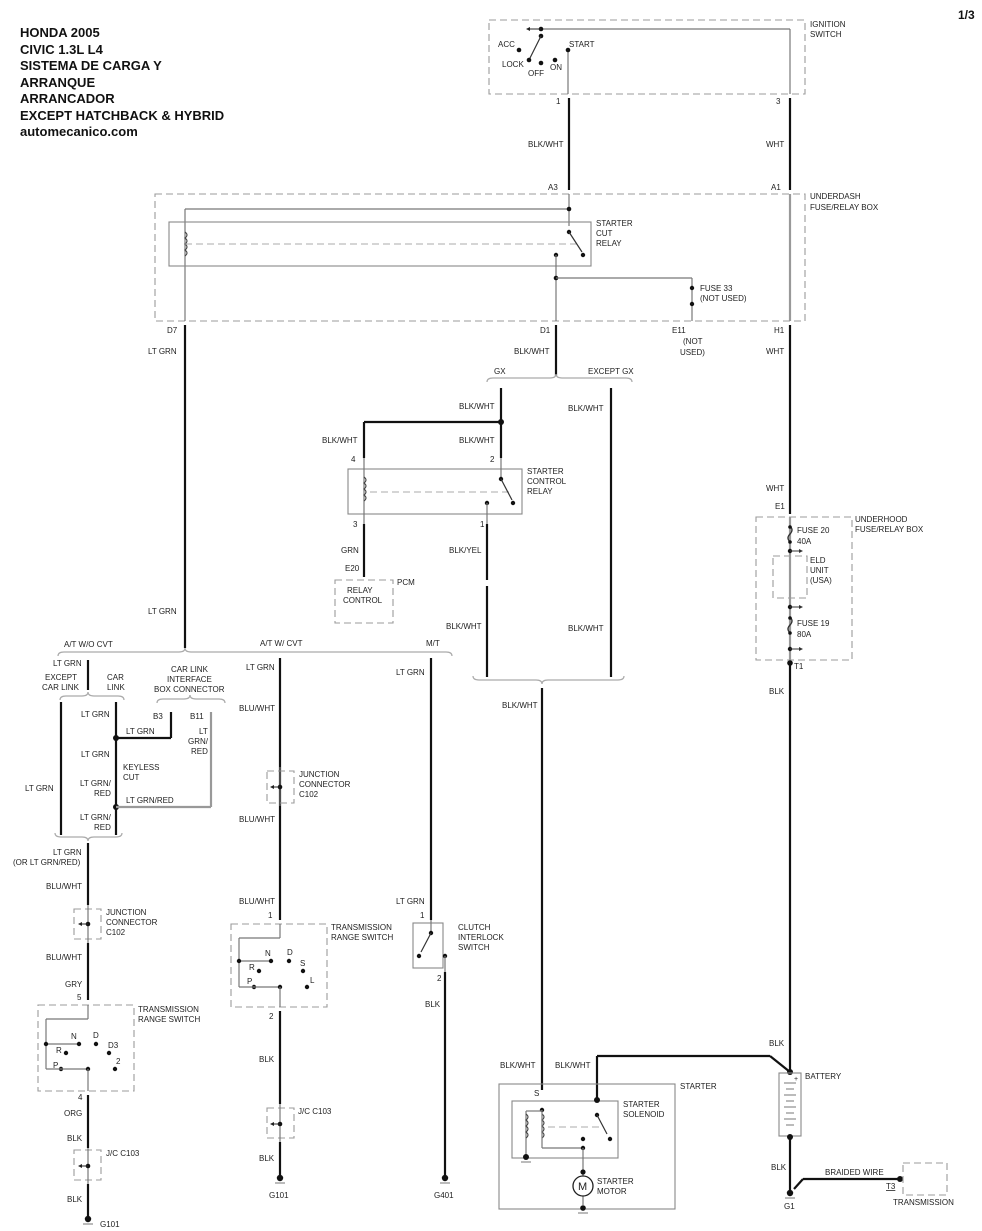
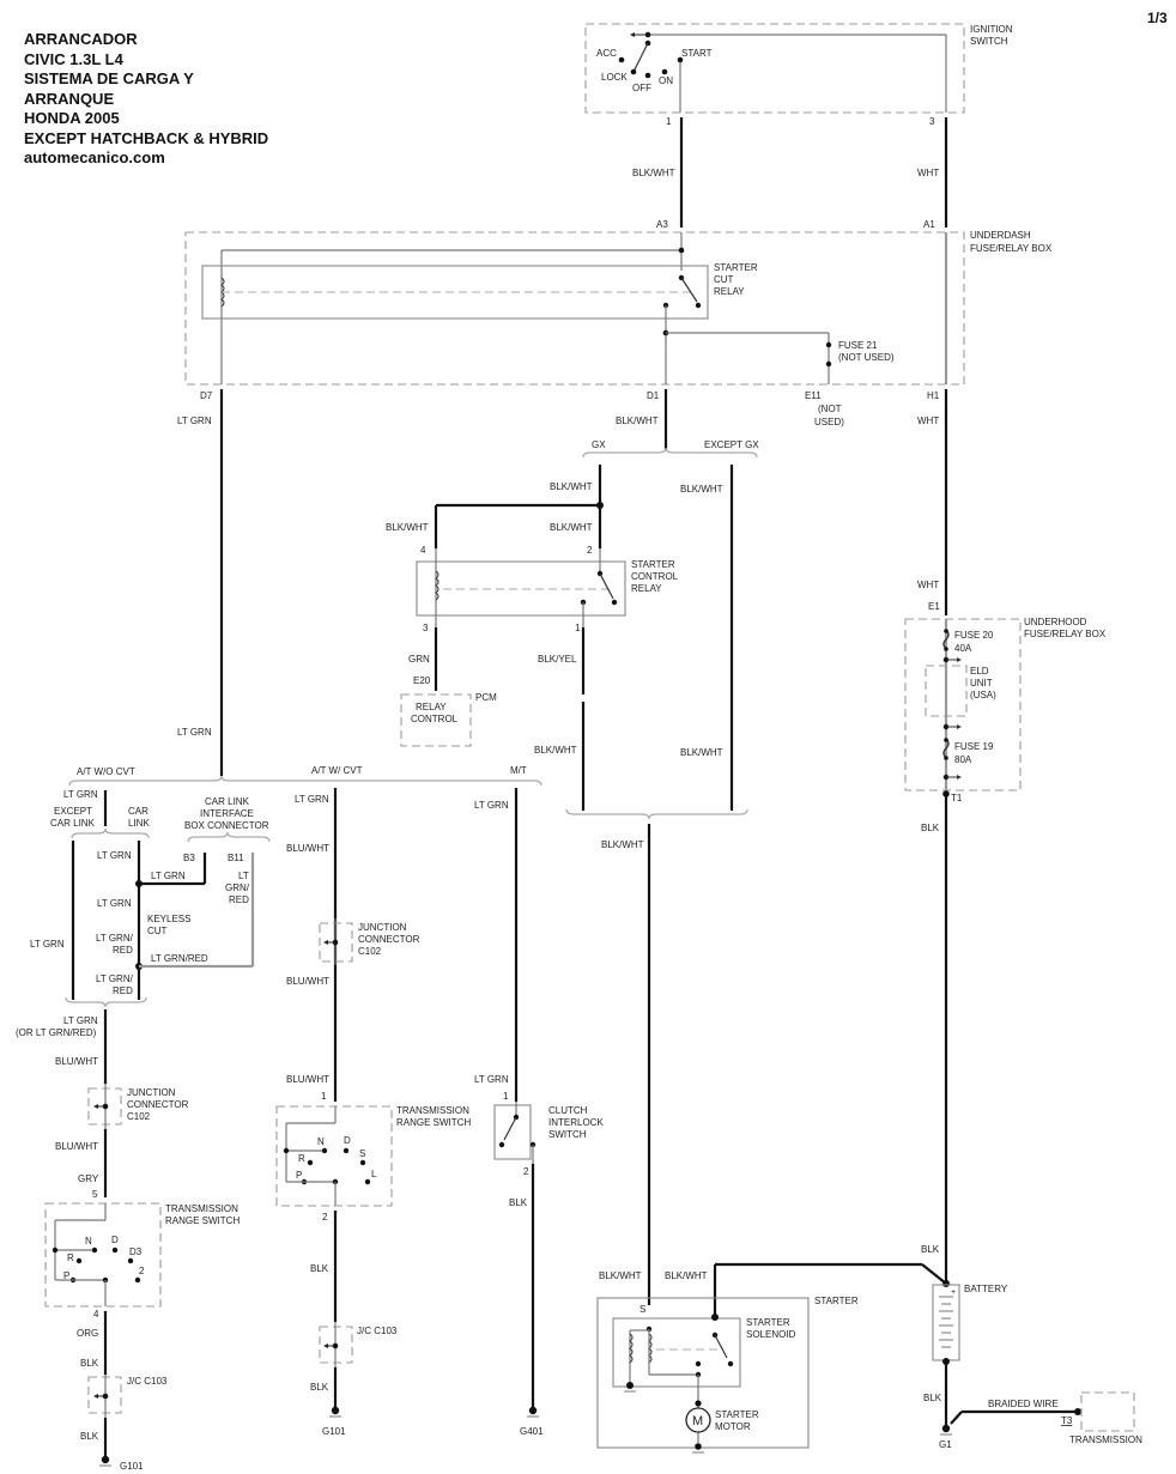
  1/3
- HONDA 2005
+ ARRANCADOR
  CIVIC 1.3L L4
  SISTEMA DE CARGA Y
  ARRANQUE
- ARRANCADOR
+ HONDA 2005
  EXCEPT HATCHBACK & HYBRID
  automecanico.com
  ACC
  LOCK
  OFF
  ON
  START
  IGNITION
  SWITCH
  1
  3
  BLK/WHT
  WHT
  A3
  A1
  UNDERDASH
  FUSE/RELAY BOX
  STARTER
  CUT
  RELAY
- FUSE 33
+ FUSE 21
  (NOT USED)
  D7
  D1
  E11
  (NOT
  USED)
  H1
  LT GRN
  LT GRN
  BLK/WHT
  GX
  EXCEPT GX
  WHT
  WHT
  BLK/WHT
  BLK/WHT
  BLK/WHT
  BLK/WHT
  BLK/WHT
  4
  2
  3
  1
  STARTER
  CONTROL
  RELAY
  GRN
  E20
  RELAY
  CONTROL
  PCM
  BLK/YEL
  BLK/WHT
  BLK/WHT
  E1
  UNDERHOOD
  FUSE/RELAY BOX
  FUSE 20
  40A
  ELD
  UNIT
  (USA)
  FUSE 19
  80A
  T1
  BLK
  BLK
  A/T W/O CVT
  A/T W/ CVT
  M/T
  LT GRN
  EXCEPT
  CAR LINK
  CAR
  LINK
  LT GRN
  LT GRN
  LT GRN
  LT GRN
  KEYLESS
  CUT
  LT GRN/
  RED
  LT GRN/RED
  LT GRN/
  RED
  CAR LINK
  INTERFACE
  BOX CONNECTOR
  B3
  B11
  LT
  GRN/
  RED
  LT GRN
  (OR LT GRN/RED)
  BLU/WHT
  JUNCTION
  CONNECTOR
  C102
  BLU/WHT
  GRY
  5
  TRANSMISSION
  RANGE SWITCH
  N
  D
  R
  D3
  P
  2
  4
  ORG
  BLK
  J/C C103
  BLK
  G101
  LT GRN
  BLU/WHT
  JUNCTION
  CONNECTOR
  C102
  BLU/WHT
  BLU/WHT
  1
  TRANSMISSION
  RANGE SWITCH
  N
  D
  R
  S
  P
  L
  2
  BLK
  J/C C103
  BLK
  G101
  LT GRN
  LT GRN
  1
  CLUTCH
  INTERLOCK
  SWITCH
  2
  BLK
  G401
  BLK/WHT
  BLK/WHT
  STARTER
  S
  STARTER
  SOLENOID
  M
  STARTER
  MOTOR
  BATTERY
  BLK
  G1
  BRAIDED WIRE
  T3
  TRANSMISSION
